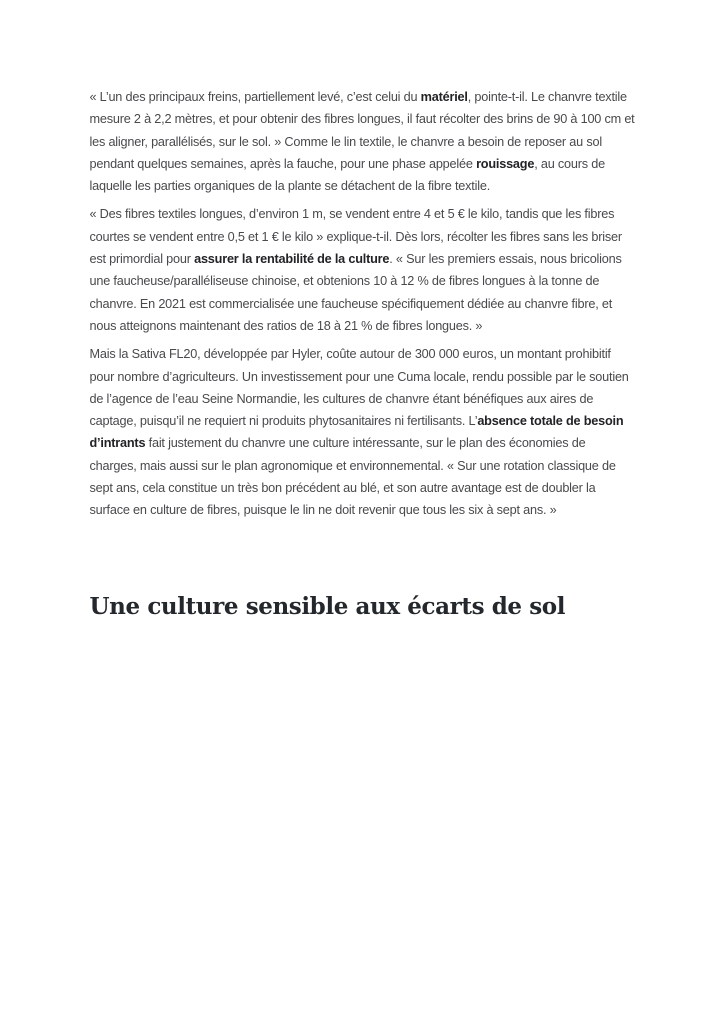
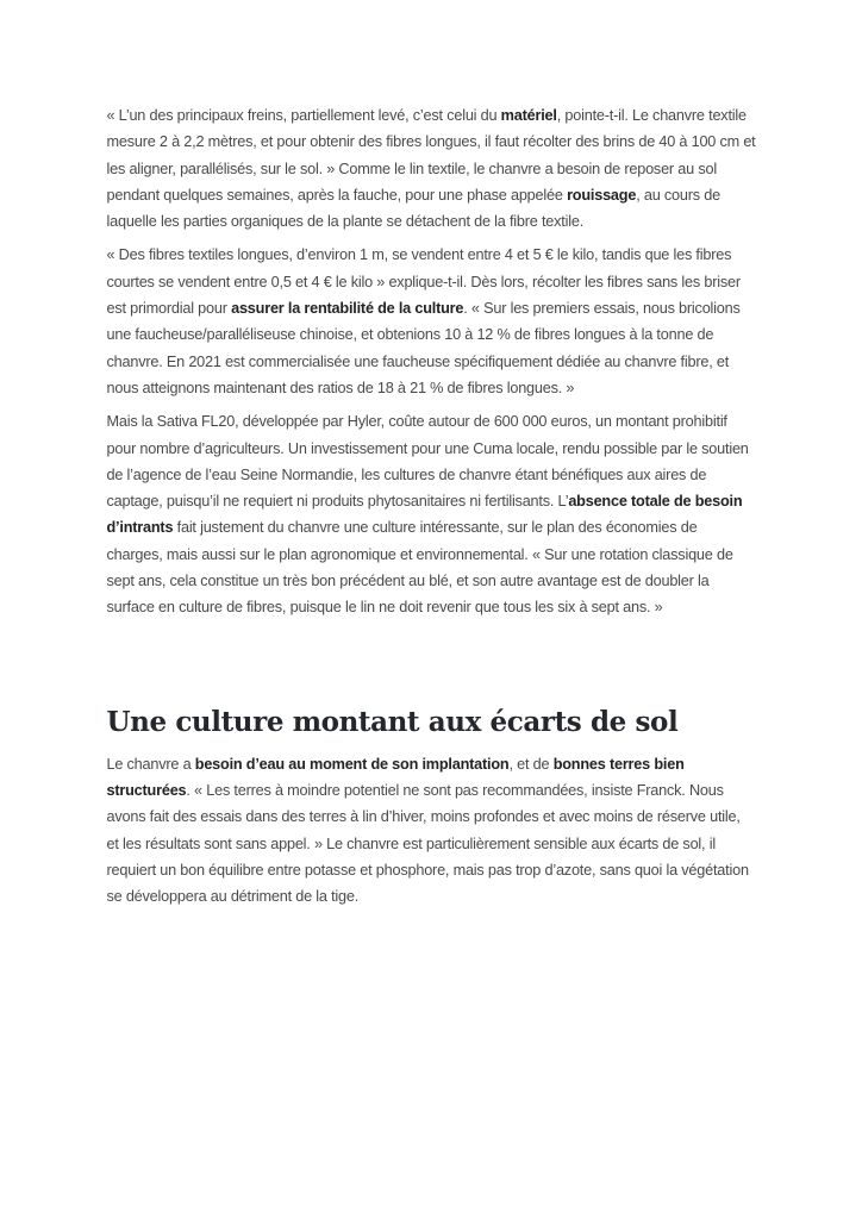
- « L’un des principaux freins, partiellement levé, c’est celui du matériel, pointe-t-il. Le chanvre textile mesure 2 à 2,2 mètres, et pour obtenir des fibres longues, il faut récolter des brins de 90 à 100 cm et les aligner, parallélisés, sur le sol. » Comme le lin textile, le chanvre a besoin de reposer au sol pendant quelques semaines, après la fauche, pour une phase appelée rouissage, au cours de laquelle les parties organiques de la plante se détachent de la fibre textile.
+ « L’un des principaux freins, partiellement levé, c’est celui du matériel, pointe-t-il. Le chanvre textile mesure 2 à 2,2 mètres, et pour obtenir des fibres longues, il faut récolter des brins de 40 à 100 cm et les aligner, parallélisés, sur le sol. » Comme le lin textile, le chanvre a besoin de reposer au sol pendant quelques semaines, après la fauche, pour une phase appelée rouissage, au cours de laquelle les parties organiques de la plante se détachent de la fibre textile.
- « Des fibres textiles longues, d’environ 1 m, se vendent entre 4 et 5 € le kilo, tandis que les fibres courtes se vendent entre 0,5 et 1 € le kilo » explique-t-il. Dès lors, récolter les fibres sans les briser est primordial pour assurer la rentabilité de la culture. « Sur les premiers essais, nous bricolions une faucheuse/paralléliseuse chinoise, et obtenions 10 à 12 % de fibres longues à la tonne de chanvre. En 2021 est commercialisée une faucheuse spécifiquement dédiée au chanvre fibre, et nous atteignons maintenant des ratios de 18 à 21 % de fibres longues. »
+ « Des fibres textiles longues, d’environ 1 m, se vendent entre 4 et 5 € le kilo, tandis que les fibres courtes se vendent entre 0,5 et 4 € le kilo » explique-t-il. Dès lors, récolter les fibres sans les briser est primordial pour assurer la rentabilité de la culture. « Sur les premiers essais, nous bricolions une faucheuse/paralléliseuse chinoise, et obtenions 10 à 12 % de fibres longues à la tonne de chanvre. En 2021 est commercialisée une faucheuse spécifiquement dédiée au chanvre fibre, et nous atteignons maintenant des ratios de 18 à 21 % de fibres longues. »
- Mais la Sativa FL20, développée par Hyler, coûte autour de 300 000 euros, un montant prohibitif pour nombre d’agriculteurs. Un investissement pour une Cuma locale, rendu possible par le soutien de l’agence de l’eau Seine Normandie, les cultures de chanvre étant bénéfiques aux aires de captage, puisqu’il ne requiert ni produits phytosanitaires ni fertilisants. L’absence totale de besoin d’intrants fait justement du chanvre une culture intéressante, sur le plan des économies de charges, mais aussi sur le plan agronomique et environnemental. « Sur une rotation classique de sept ans, cela constitue un très bon précédent au blé, et son autre avantage est de doubler la surface en culture de fibres, puisque le lin ne doit revenir que tous les six à sept ans. »
+ Mais la Sativa FL20, développée par Hyler, coûte autour de 600 000 euros, un montant prohibitif pour nombre d’agriculteurs. Un investissement pour une Cuma locale, rendu possible par le soutien de l’agence de l’eau Seine Normandie, les cultures de chanvre étant bénéfiques aux aires de captage, puisqu’il ne requiert ni produits phytosanitaires ni fertilisants. L’absence totale de besoin d’intrants fait justement du chanvre une culture intéressante, sur le plan des économies de charges, mais aussi sur le plan agronomique et environnemental. « Sur une rotation classique de sept ans, cela constitue un très bon précédent au blé, et son autre avantage est de doubler la surface en culture de fibres, puisque le lin ne doit revenir que tous les six à sept ans. »
- Une culture sensible aux écarts de sol
+ Une culture montant aux écarts de sol
+ Le chanvre a besoin d’eau au moment de son implantation, et de bonnes terres bien structurées. « Les terres à moindre potentiel ne sont pas recommandées, insiste Franck. Nous avons fait des essais dans des terres à lin d’hiver, moins profondes et avec moins de réserve utile, et les résultats sont sans appel. » Le chanvre est particulièrement sensible aux écarts de sol, il requiert un bon équilibre entre potasse et phosphore, mais pas trop d’azote, sans quoi la végétation se développera au détriment de la tige.
